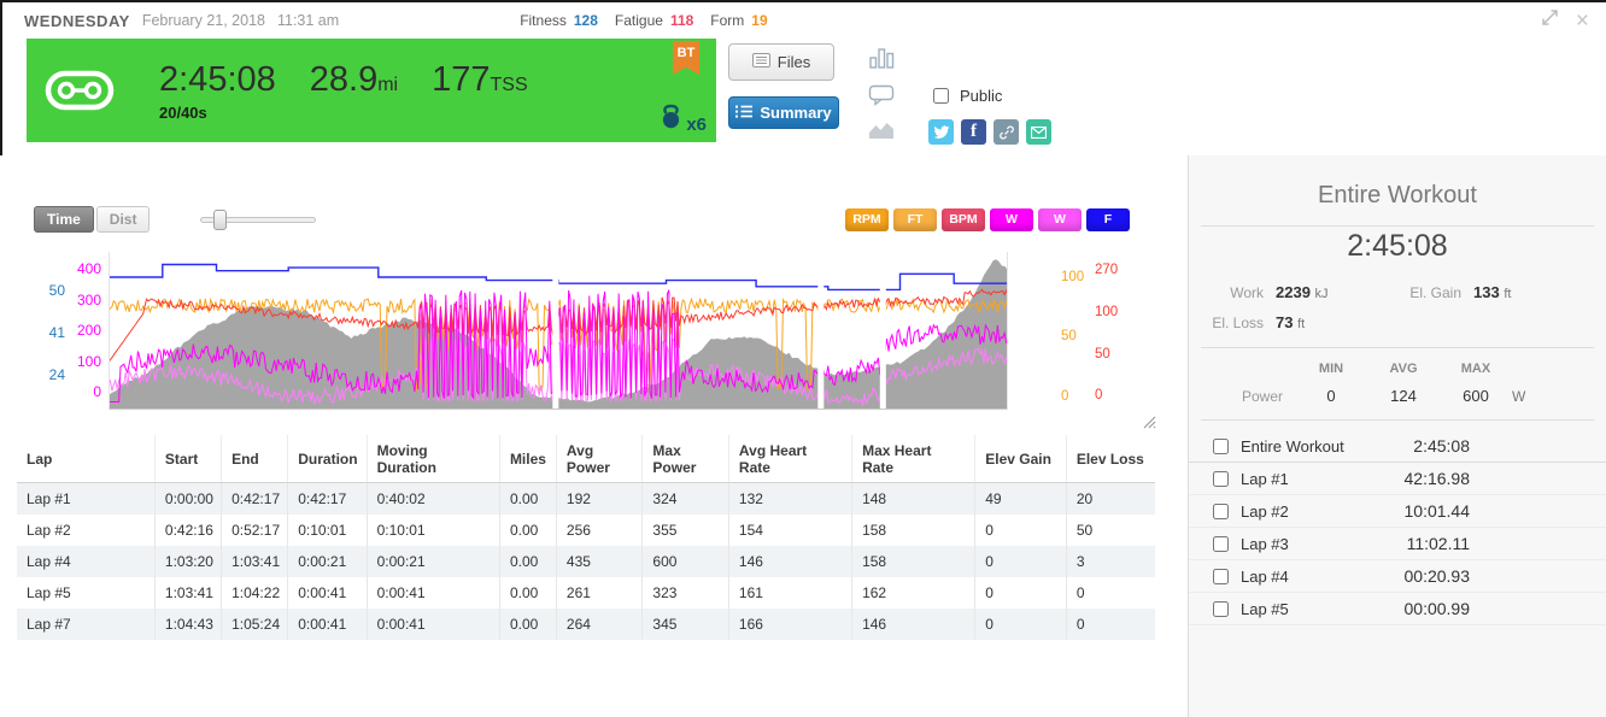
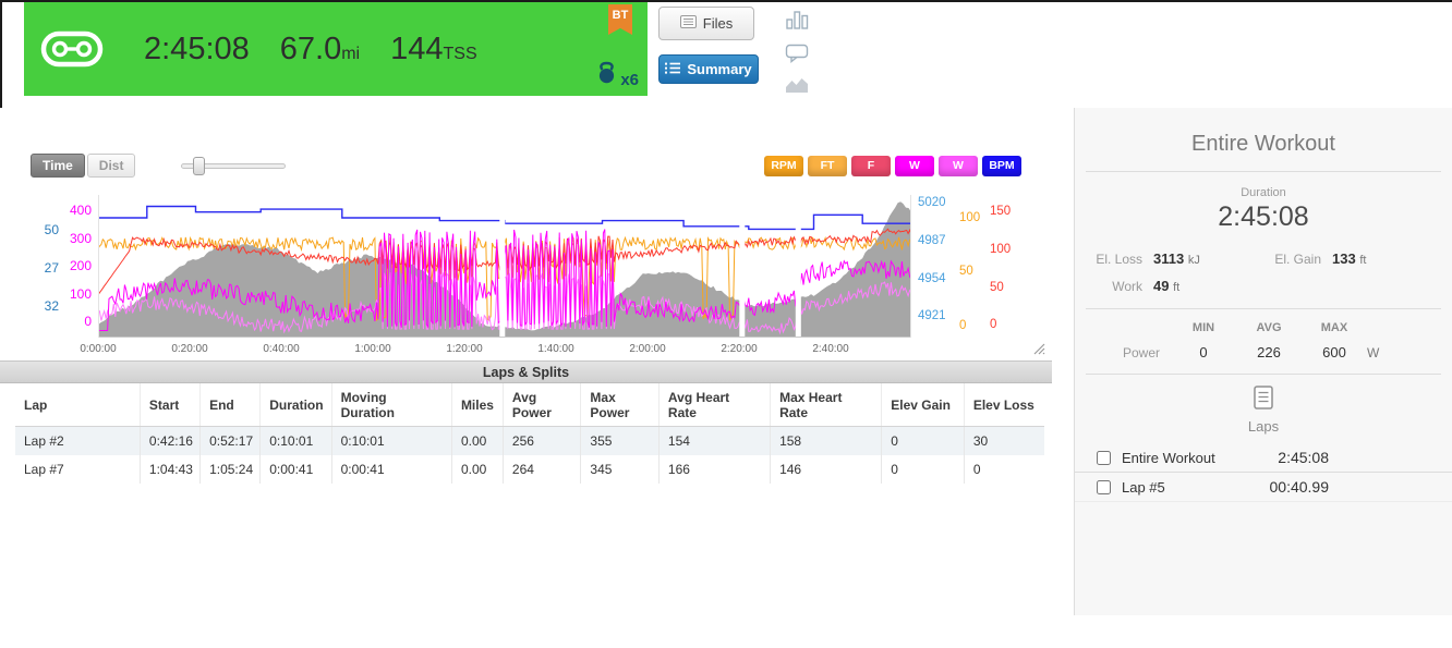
- WEDNESDAY
- February 21, 2018
- 11:31 am
- Fitness
- 128
- Fatigue
- 118
- Form
- 19
- ×
  2:45:08
- 28.9mi
+ 67.0mi
- 177TSS
+ 144TSS
- 20/40s
  BT
  x6
  Files
  Summary
- Public
- f
  Time
  Dist
  RPM
  FT
- BPM
+ F
  W
  W
- F
+ BPM
  50
- 41
+ 27
- 24
+ 32
  400
  300
  200
  100
  0
+ 5020
+ 4987
+ 4954
+ 4921
  100
  50
  0
- 270
+ 150
  100
  50
  0
+ 0:00:00
+ 0:20:00
+ 0:40:00
+ 1:00:00
+ 1:20:00
+ 1:40:00
+ 2:00:00
+ 2:20:00
+ 2:40:00
+ Laps & Splits
  Lap	Start	End	Duration	Moving Duration	Miles	Avg Power	Max Power	Avg Heart Rate	Max Heart Rate	Elev Gain	Elev Loss
- Lap #1	0:00:00	0:42:17	0:42:17	0:40:02	0.00	192	324	132	148	49	20
- Lap #2	0:42:16	0:52:17	0:10:01	0:10:01	0.00	256	355	154	158	0	50
+ Lap #2	0:42:16	0:52:17	0:10:01	0:10:01	0.00	256	355	154	158	0	30
- Lap #4	1:03:20	1:03:41	0:00:21	0:00:21	0.00	435	600	146	158	0	3
- Lap #5	1:03:41	1:04:22	0:00:41	0:00:41	0.00	261	323	161	162	0	0
  Lap #7	1:04:43	1:05:24	0:00:41	0:00:41	0.00	264	345	166	146	0	0
  Entire Workout
+ Duration
  2:45:08
- Work
+ El. Loss
- 2239 kJ
+ 3113 kJ
  El. Gain
  133 ft
- El. Loss
+ Work
- 73 ft
+ 49 ft
  MIN
  AVG
  MAX
  Power
  0
- 124
+ 226
  600
  W
+ Laps
  Entire Workout
  2:45:08
- Lap #1
- 42:16.98
- Lap #2
- 10:01.44
- Lap #3
- 11:02.11
- Lap #4
- 00:20.93
  Lap #5
- 00:00.99
+ 00:40.99
